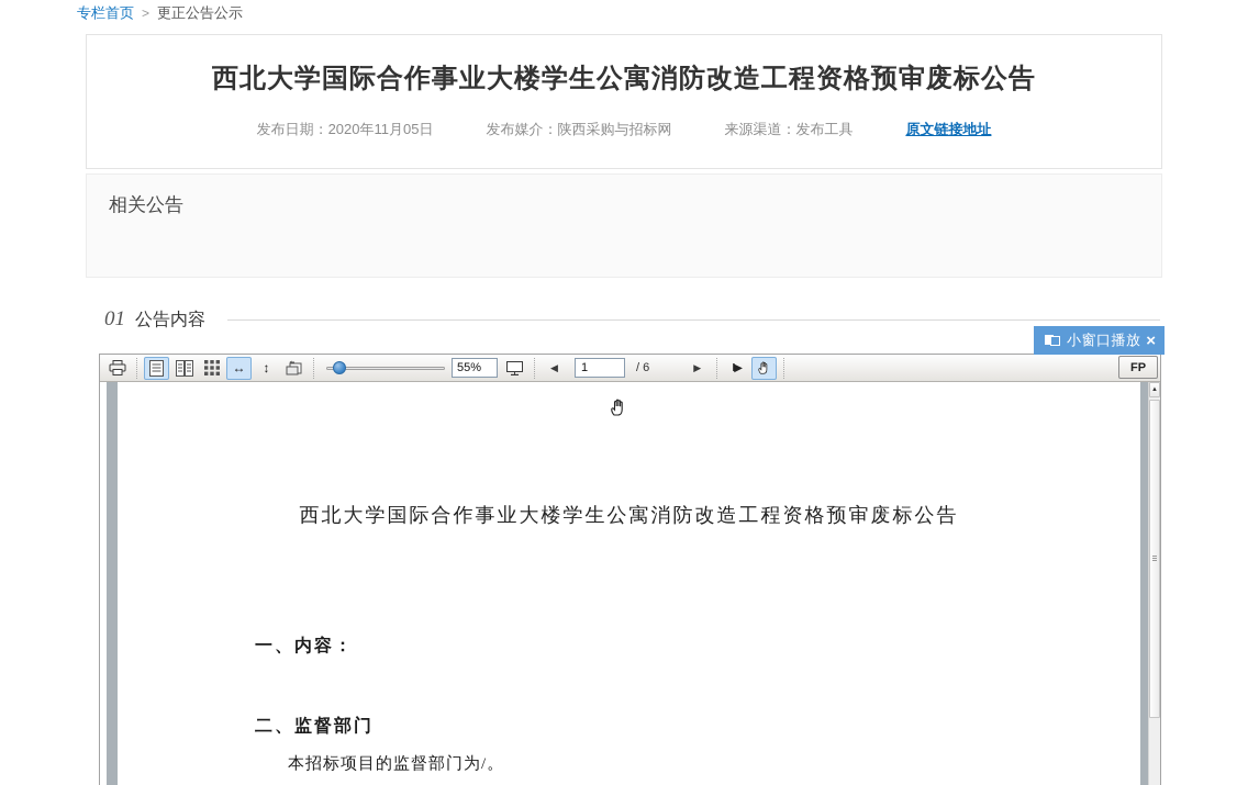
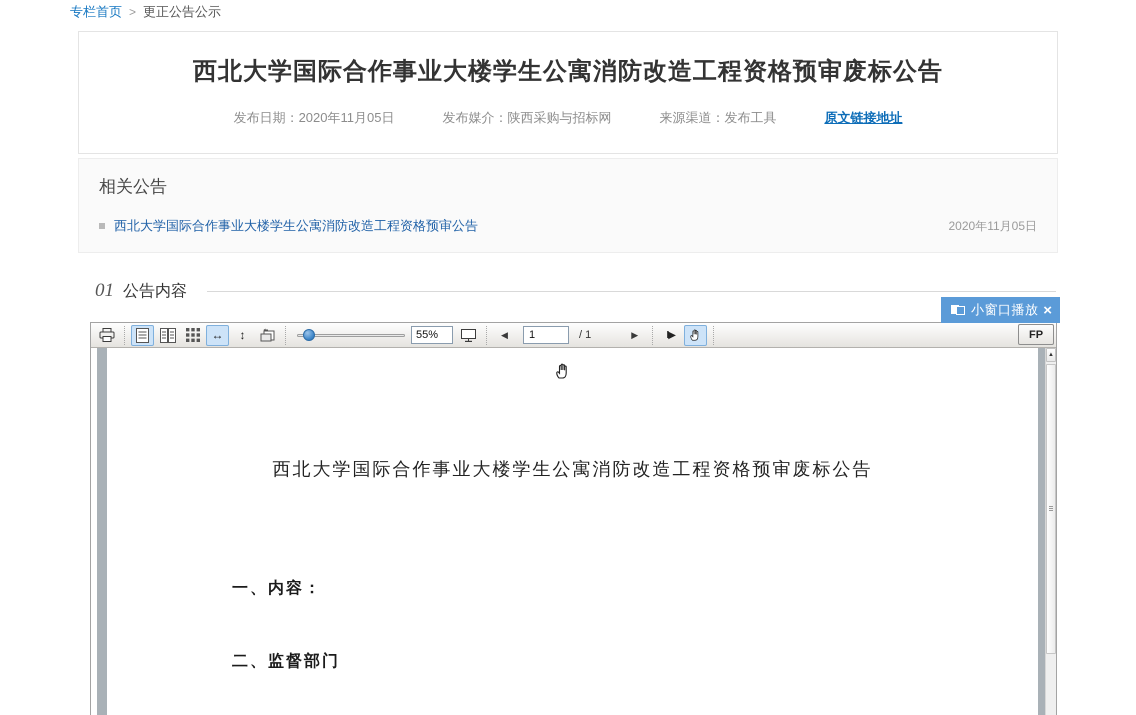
  专栏首页
  >
  更正公告公示
  西北大学国际合作事业大楼学生公寓消防改造工程资格预审废标公告
  发布日期：2020年11月05日
  发布媒介：陕西采购与招标网
  来源渠道：发布工具
  原文链接地址
  相关公告
+ 西北大学国际合作事业大楼学生公寓消防改造工程资格预审公告
+ 2020年11月05日
  01
  公告内容
  小窗口播放
  ×
  ↔
  ↕
  55%
  ◀
  1
- / 6
+ / 1
  ▶
  I▶
  FP
  西北大学国际合作事业大楼学生公寓消防改造工程资格预审废标公告
  一、内容：
  二、监督部门
- 本招标项目的监督部门为/。
